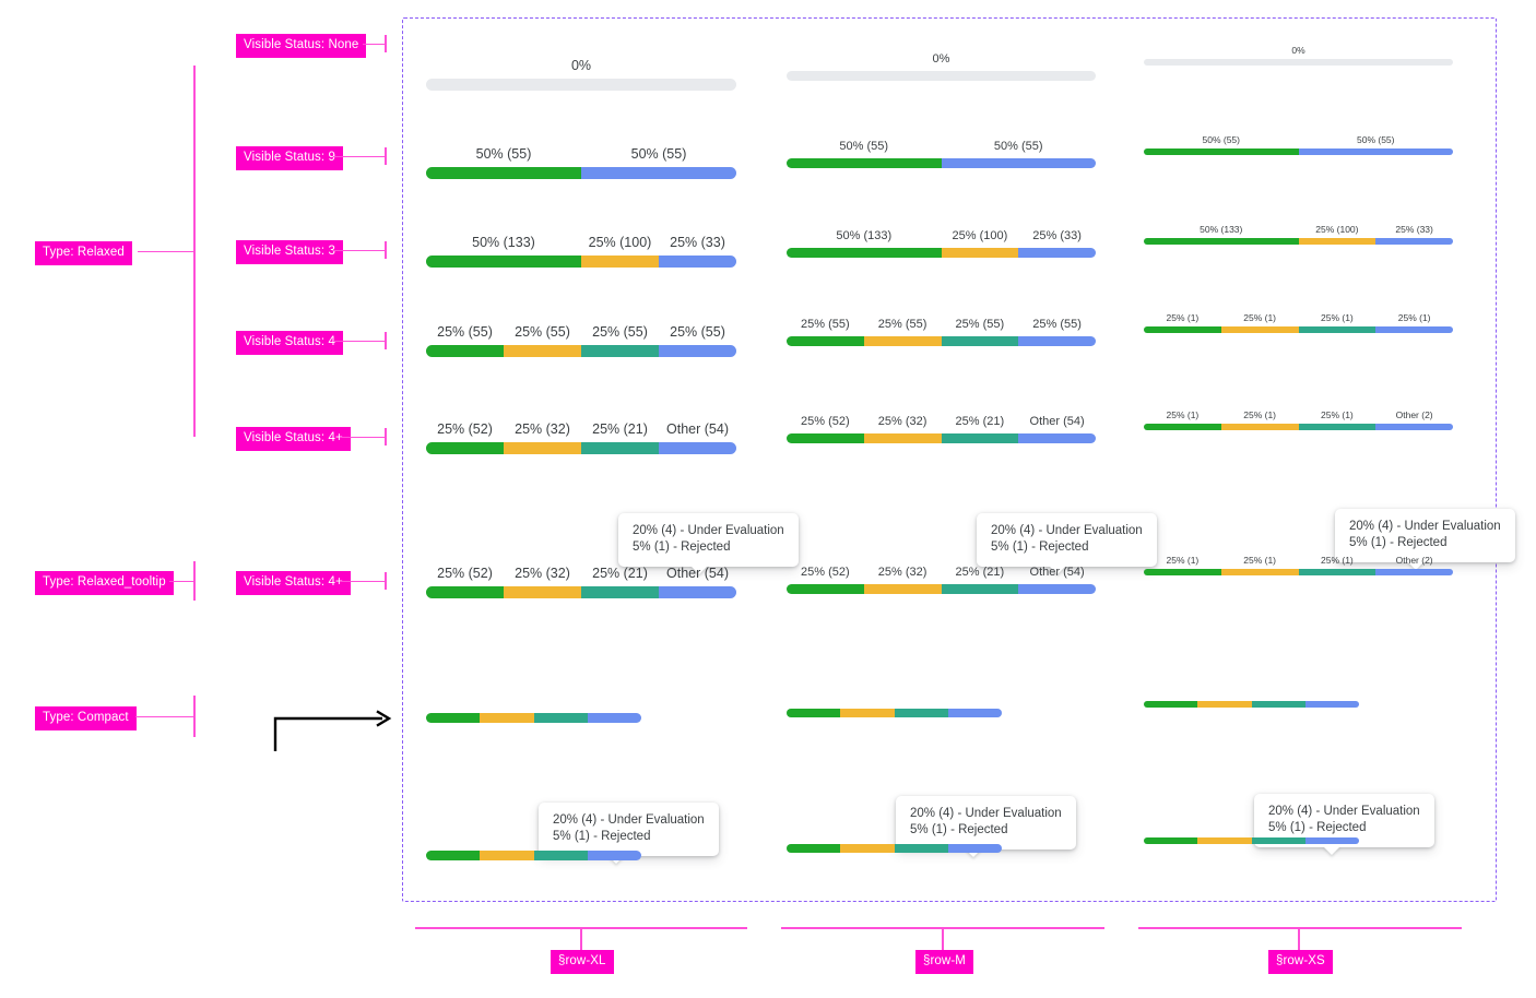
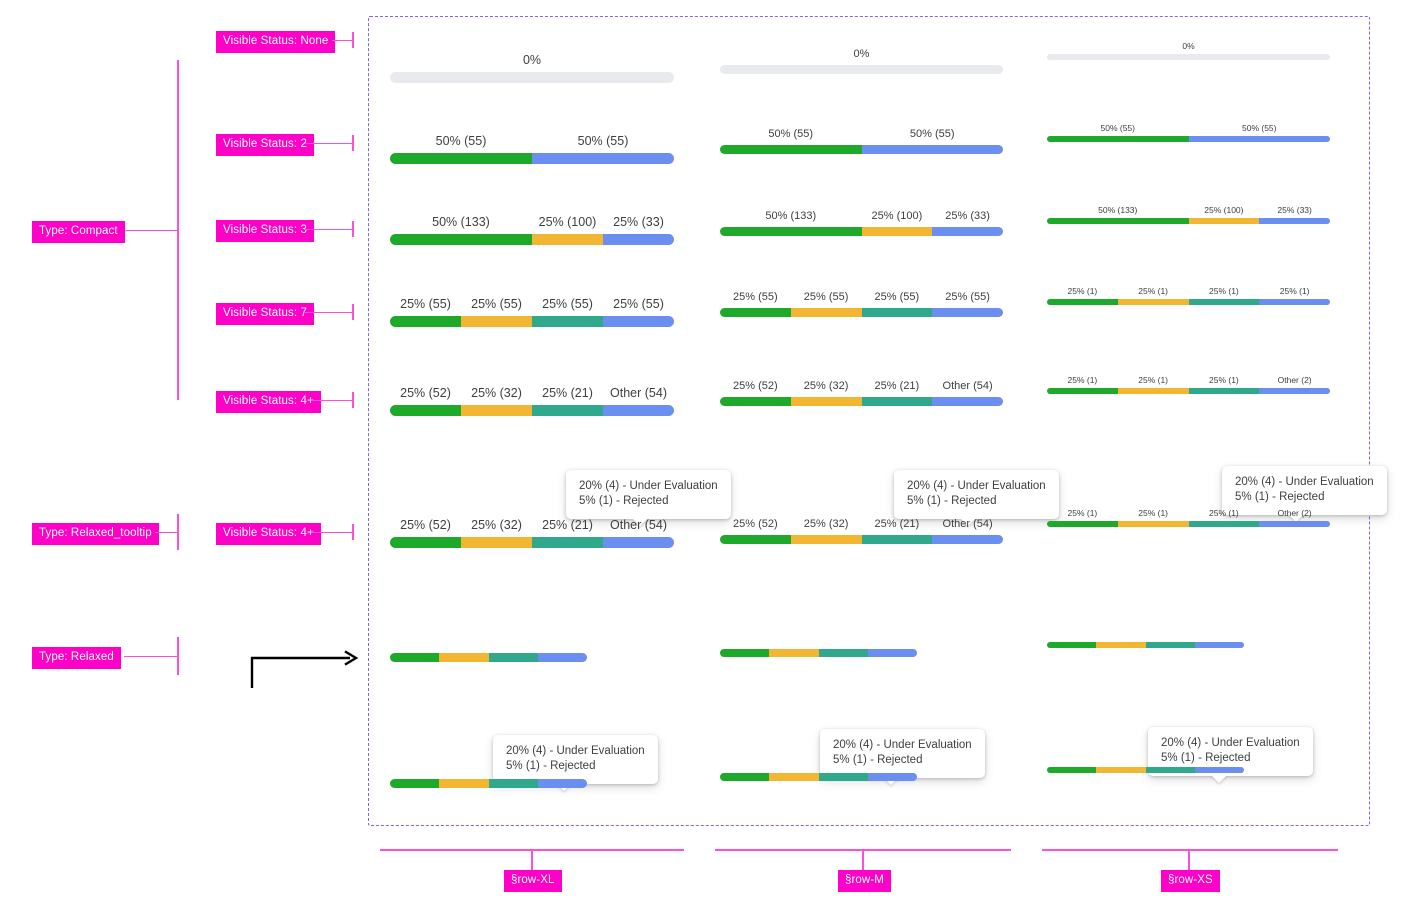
- Type: Relaxed
+ Type: Compact
  Type: Relaxed_tooltip
- Type: Compact
+ Type: Relaxed
  Visible Status: None
- Visible Status: 9
+ Visible Status: 2
  Visible Status: 3
- Visible Status: 4
+ Visible Status: 7
  Visible Status: 4+
  Visible Status: 4+
  0%
  0%
  0%
  50% (55)
  50% (55)
  50% (55)
  50% (55)
  50% (55)
  50% (55)
  50% (133)
  25% (100)
  25% (33)
  50% (133)
  25% (100)
  25% (33)
  50% (133)
  25% (100)
  25% (33)
  25% (55)
  25% (55)
  25% (55)
  25% (55)
  25% (55)
  25% (55)
  25% (55)
  25% (55)
  25% (1)
  25% (1)
  25% (1)
  25% (1)
  25% (52)
  25% (32)
  25% (21)
  Other (54)
  25% (52)
  25% (32)
  25% (21)
  Other (54)
  25% (1)
  25% (1)
  25% (1)
  Other (2)
  20% (4) - Under Evaluation
  5% (1) - Rejected
  25% (52)
  25% (32)
  25% (21)
  Other (54)
  20% (4) - Under Evaluation
  5% (1) - Rejected
  25% (52)
  25% (32)
  25% (21)
  Other (54)
  20% (4) - Under Evaluation
  5% (1) - Rejected
  25% (1)
  25% (1)
  25% (1)
  Other (2)
  20% (4) - Under Evaluation
  5% (1) - Rejected
  20% (4) - Under Evaluation
  5% (1) - Rejected
  20% (4) - Under Evaluation
  5% (1) - Rejected
  §row-XL
  §row-M
  §row-XS
